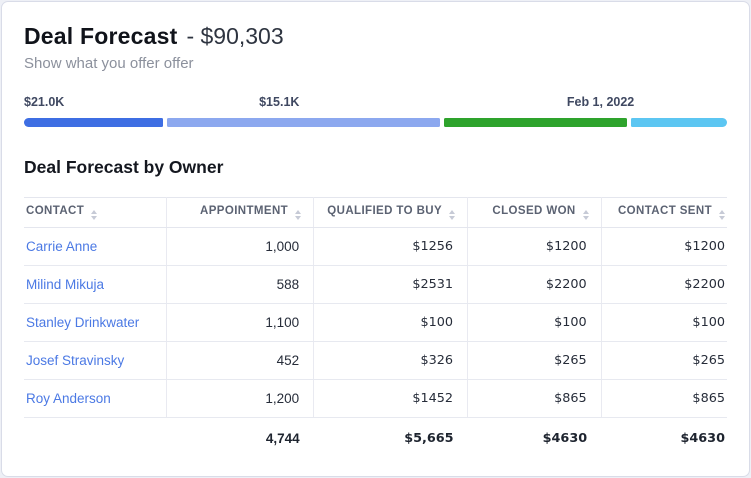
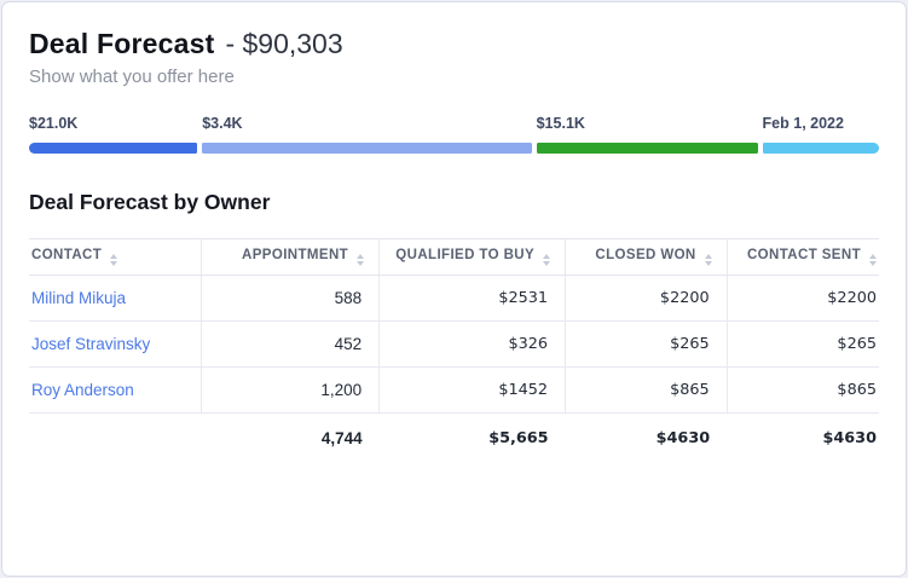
  Deal Forecast
  - $90,303
- Show what you offer offer
+ Show what you offer here
  $21.0K
+ $3.4K
  $15.1K
  Feb 1, 2022
  Deal Forecast by Owner
  CONTACT	APPOINTMENT	QUALIFIED TO BUY	CLOSED WON	CONTACT SENT
- Carrie Anne	1,000	$1256	$1200	$1200
  Milind Mikuja	588	$2531	$2200	$2200
- Stanley Drinkwater	1,100	$100	$100	$100
  Josef Stravinsky	452	$326	$265	$265
  Roy Anderson	1,200	$1452	$865	$865
  	4,744	$5,665	$4630	$4630
